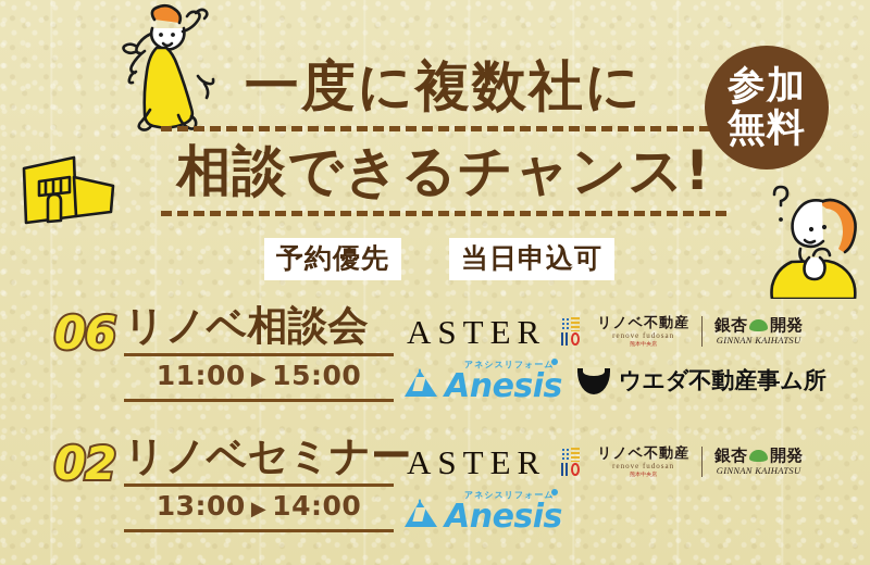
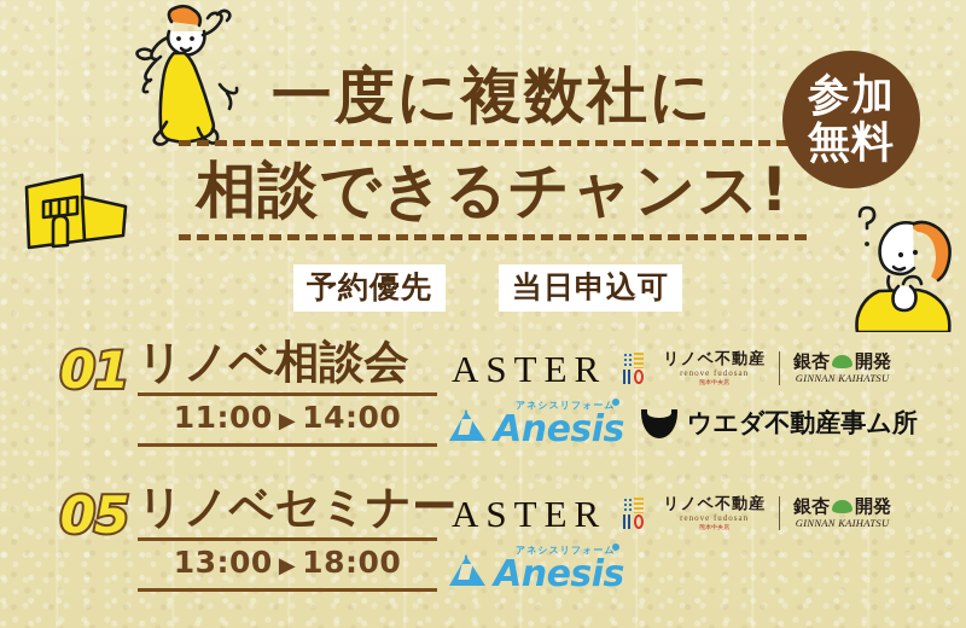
  一度に複数社に
  相談できるチャンス!
  参加
  無料
  予約優先
  当日申込可
- 06
+ 01
  リノベ相談会
- 11:00 ▶ 15:00
+ 11:00 ▶ 14:00
  ASTER
  リノベ不動産
  renove fudosan
  銀杏
  開発
  GINNAN KAIHATSU
  アネシスリフォーム
  Anesis
  ウエダ不動産事ム所
- 02
+ 05
  リノベセミナー
- 13:00 ▶ 14:00
+ 13:00 ▶ 18:00
  ASTER
  リノベ不動産
  renove fudosan
  銀杏
  開発
  GINNAN KAIHATSU
  アネシスリフォーム
  Anesis
